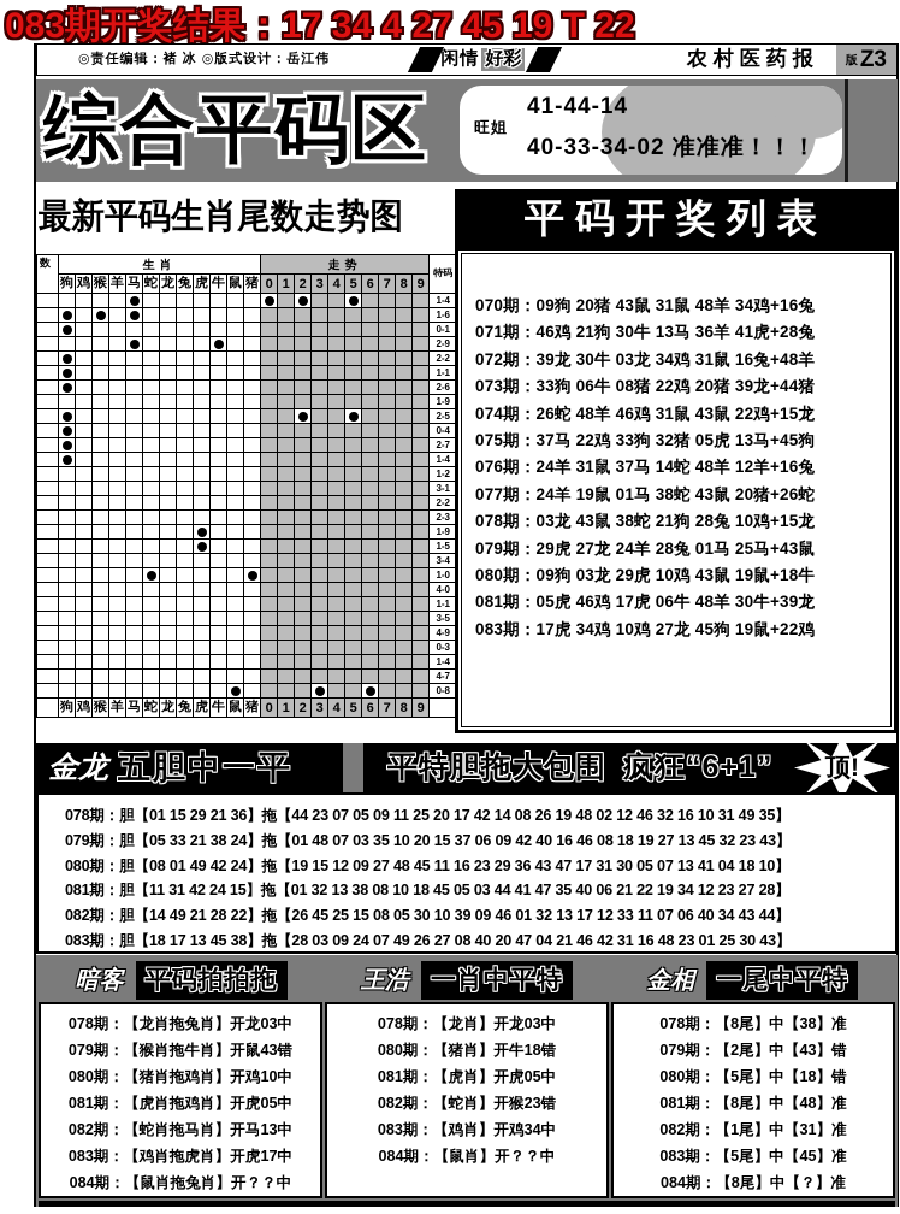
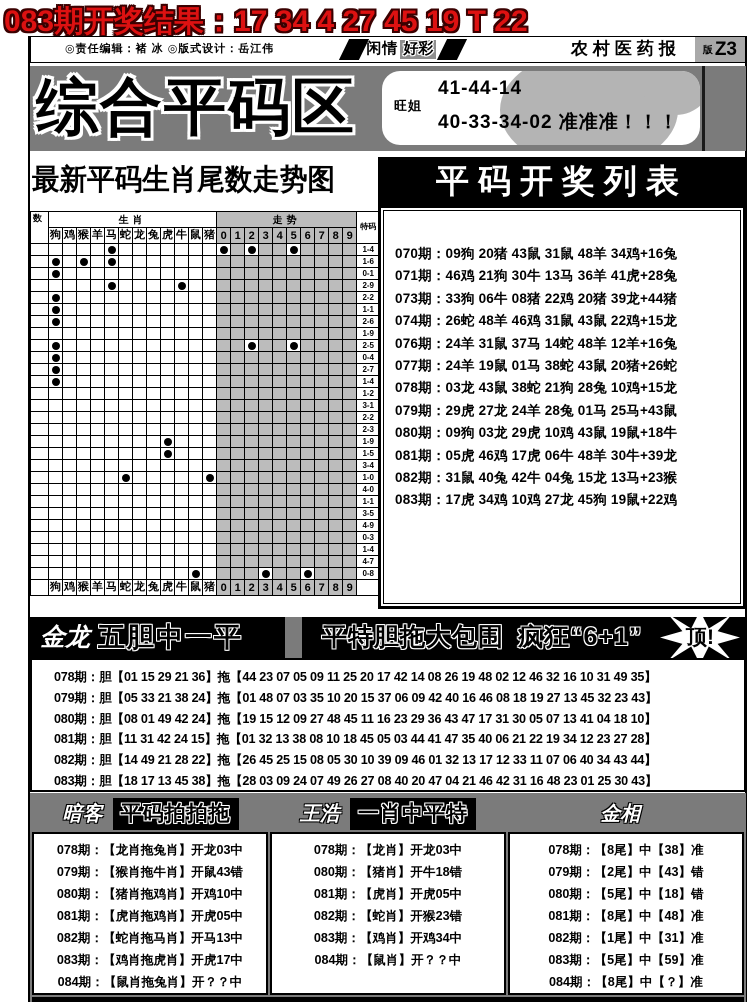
  083期开奖结果：17 34 4 27 45 19 T 22
  ◎责任编辑：褚 冰 ◎版式设计：岳江伟
  闲情
  好彩
  农村医药报
  版
  Z3
  综合平码区
  旺姐
  41-44-14
  40-33-34-02 准准准！！！
  最新平码生肖尾数走势图
  平码开奖列表
  数	生肖	走势	特码
  狗	鸡	猴	羊	马	蛇	龙	兔	虎	牛	鼠	猪	0	1	2	3	4	5	6	7	8	9
  																							1-4
  																							1-6
  																							0-1
  																							2-9
  																							2-2
  																							1-1
  																							2-6
  																							1-9
  																							2-5
  																							0-4
  																							2-7
  																							1-4
  																							1-2
  																							3-1
  																							2-2
  																							2-3
  																							1-9
  																							1-5
  																							3-4
  																							1-0
  																							4-0
  																							1-1
  																							3-5
  																							4-9
  																							0-3
  																							1-4
  																							4-7
  																							0-8
  	狗	鸡	猴	羊	马	蛇	龙	兔	虎	牛	鼠	猪	0	1	2	3	4	5	6	7	8	9
  070期：09狗 20猪 43鼠 31鼠 48羊 34鸡+16兔
  071期：46鸡 21狗 30牛 13马 36羊 41虎+28兔
- 072期：39龙 30牛 03龙 34鸡 31鼠 16兔+48羊
  073期：33狗 06牛 08猪 22鸡 20猪 39龙+44猪
  074期：26蛇 48羊 46鸡 31鼠 43鼠 22鸡+15龙
- 075期：37马 22鸡 33狗 32猪 05虎 13马+45狗
  076期：24羊 31鼠 37马 14蛇 48羊 12羊+16兔
  077期：24羊 19鼠 01马 38蛇 43鼠 20猪+26蛇
  078期：03龙 43鼠 38蛇 21狗 28兔 10鸡+15龙
  079期：29虎 27龙 24羊 28兔 01马 25马+43鼠
  080期：09狗 03龙 29虎 10鸡 43鼠 19鼠+18牛
  081期：05虎 46鸡 17虎 06牛 48羊 30牛+39龙
+ 082期：31鼠 40兔 42牛 04兔 15龙 13马+23猴
  083期：17虎 34鸡 10鸡 27龙 45狗 19鼠+22鸡
  金龙
  五胆中一平
  平特胆拖大包围
  疯狂“6+1”
  顶!
  078期：胆【01 15 29 21 36】拖【44 23 07 05 09 11 25 20 17 42 14 08 26 19 48 02 12 46 32 16 10 31 49 35】
  079期：胆【05 33 21 38 24】拖【01 48 07 03 35 10 20 15 37 06 09 42 40 16 46 08 18 19 27 13 45 32 23 43】
  080期：胆【08 01 49 42 24】拖【19 15 12 09 27 48 45 11 16 23 29 36 43 47 17 31 30 05 07 13 41 04 18 10】
  081期：胆【11 31 42 24 15】拖【01 32 13 38 08 10 18 45 05 03 44 41 47 35 40 06 21 22 19 34 12 23 27 28】
  082期：胆【14 49 21 28 22】拖【26 45 25 15 08 05 30 10 39 09 46 01 32 13 17 12 33 11 07 06 40 34 43 44】
  083期：胆【18 17 13 45 38】拖【28 03 09 24 07 49 26 27 08 40 20 47 04 21 46 42 31 16 48 23 01 25 30 43】
  暗客
  平码拍拍拖
  王浩
  一肖中平特
  金相
- 一尾中平特
  078期：【龙肖拖兔肖】开龙03中
  079期：【猴肖拖牛肖】开鼠43错
  080期：【猪肖拖鸡肖】开鸡10中
  081期：【虎肖拖鸡肖】开虎05中
  082期：【蛇肖拖马肖】开马13中
  083期：【鸡肖拖虎肖】开虎17中
  084期：【鼠肖拖兔肖】开？？中
  078期：【龙肖】开龙03中
  080期：【猪肖】开牛18错
  081期：【虎肖】开虎05中
  082期：【蛇肖】开猴23错
  083期：【鸡肖】开鸡34中
  084期：【鼠肖】开？？中
  078期：【8尾】中【38】准
  079期：【2尾】中【43】错
  080期：【5尾】中【18】错
  081期：【8尾】中【48】准
  082期：【1尾】中【31】准
- 083期：【5尾】中【45】准
+ 083期：【5尾】中【59】准
  084期：【8尾】中【？】准
